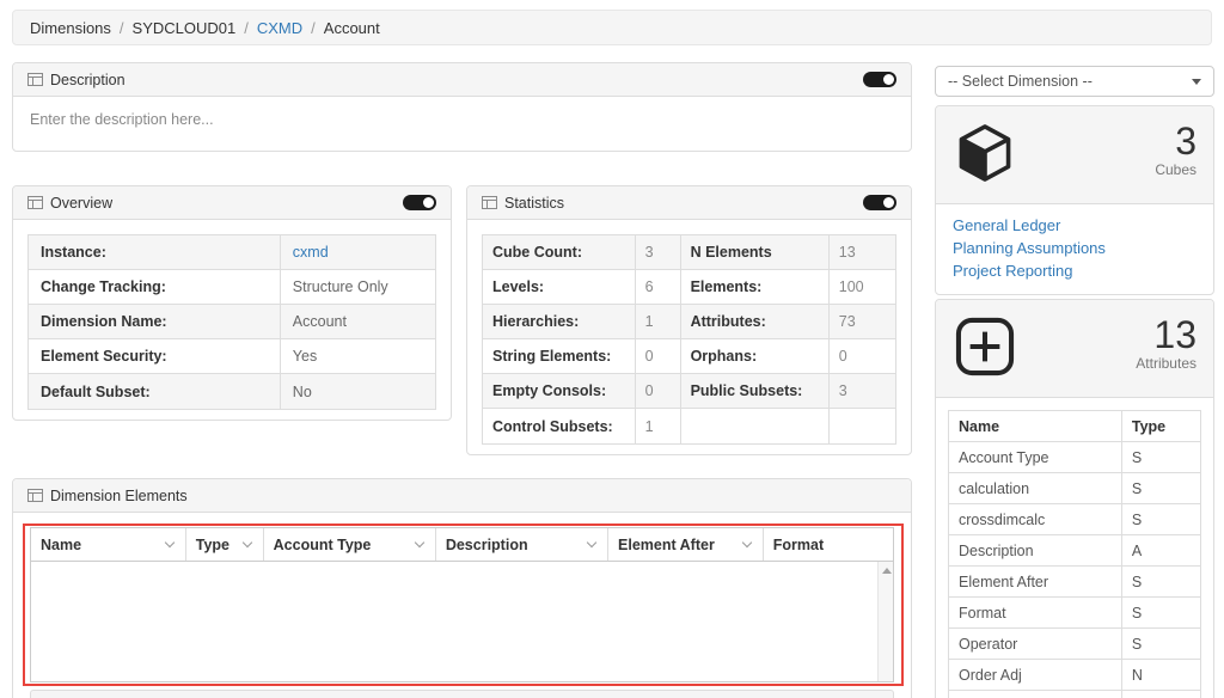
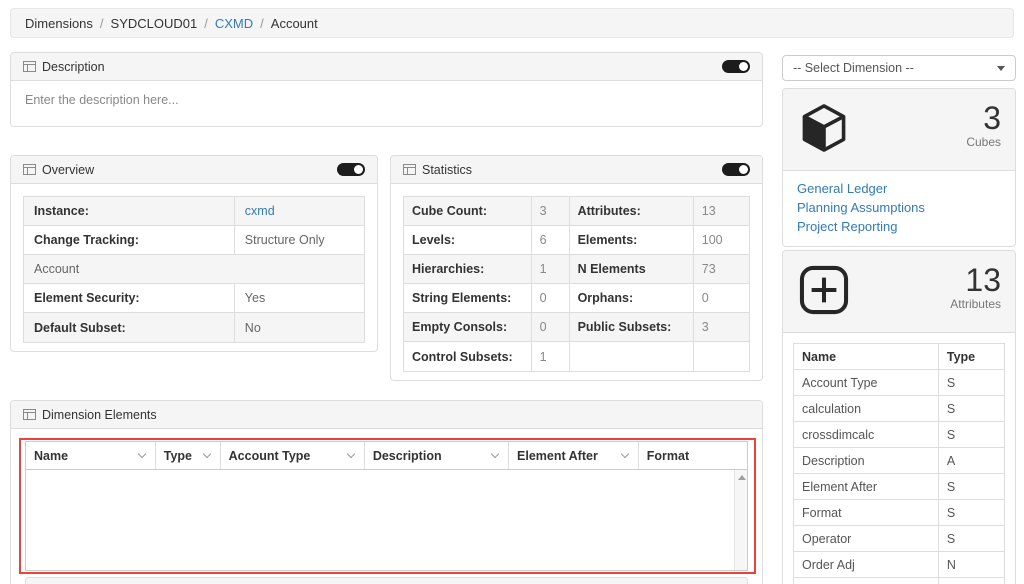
  Dimensions
  /
  SYDCLOUD01
  /
  CXMD
  /
  Account
  Description
  Enter the description here...
  Overview
  Instance:
  cxmd
  Change Tracking:
  Structure Only
- Dimension Name:
  Account
  Element Security:
  Yes
  Default Subset:
  No
  Statistics
  Cube Count:
  3
- N Elements
+ Attributes:
  13
  Levels:
  6
  Elements:
  100
  Hierarchies:
  1
- Attributes:
+ N Elements
  73
  String Elements:
  0
  Orphans:
  0
  Empty Consols:
  0
  Public Subsets:
  3
  Control Subsets:
  1
  Dimension Elements
  Name
  Type
  Account Type
  Description
  Element After
  Format
  -- Select Dimension --
  3
  Cubes
  General Ledger
  Planning Assumptions
  Project Reporting
  13
  Attributes
  Name
  Type
  Account Type
  S
  calculation
  S
  crossdimcalc
  S
  Description
  A
  Element After
  S
  Format
  S
  Operator
  S
  Order Adj
  N
